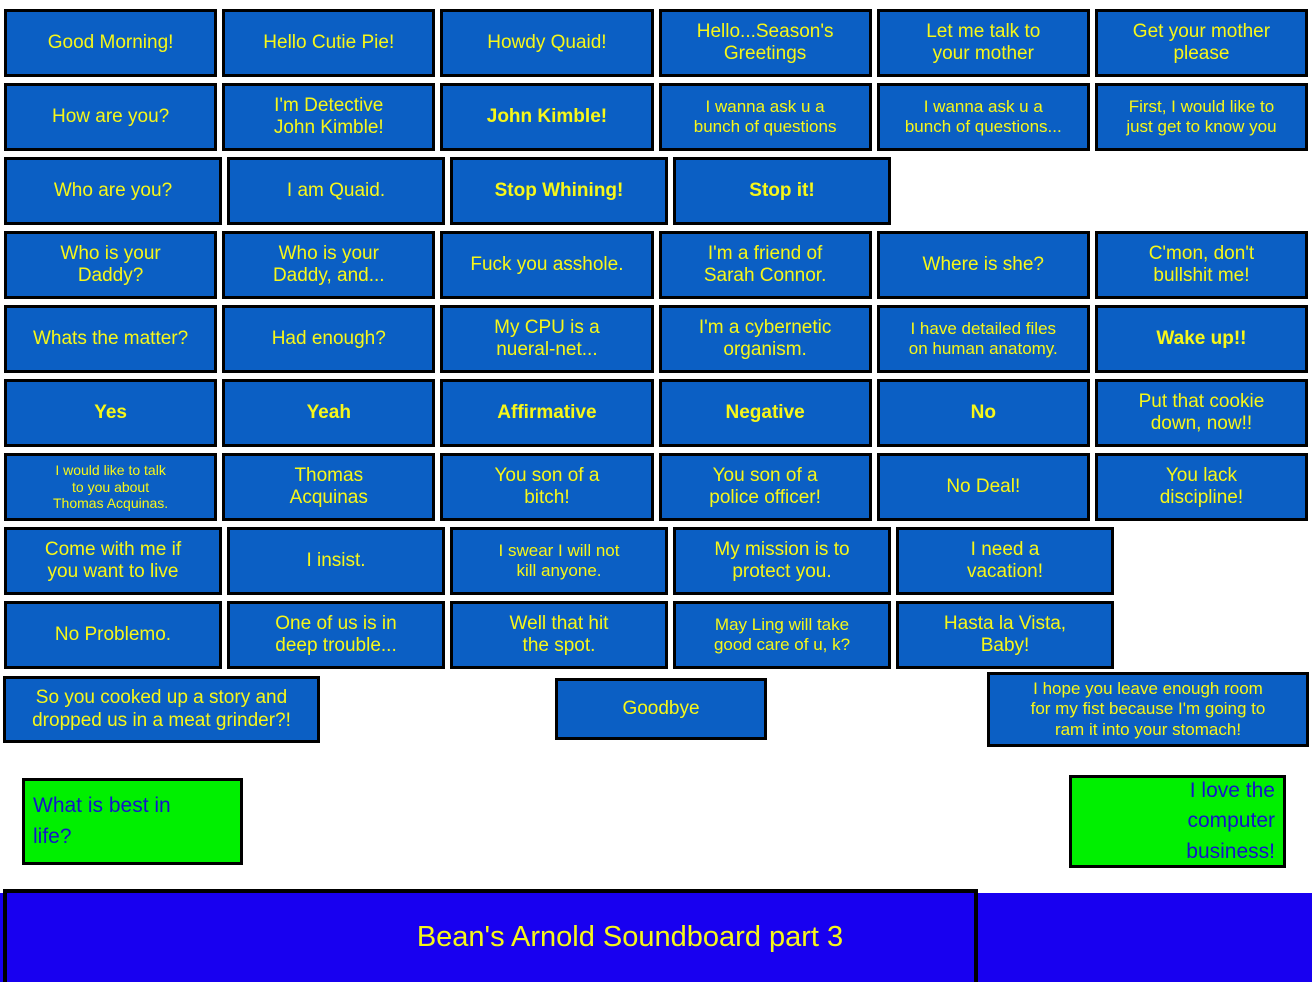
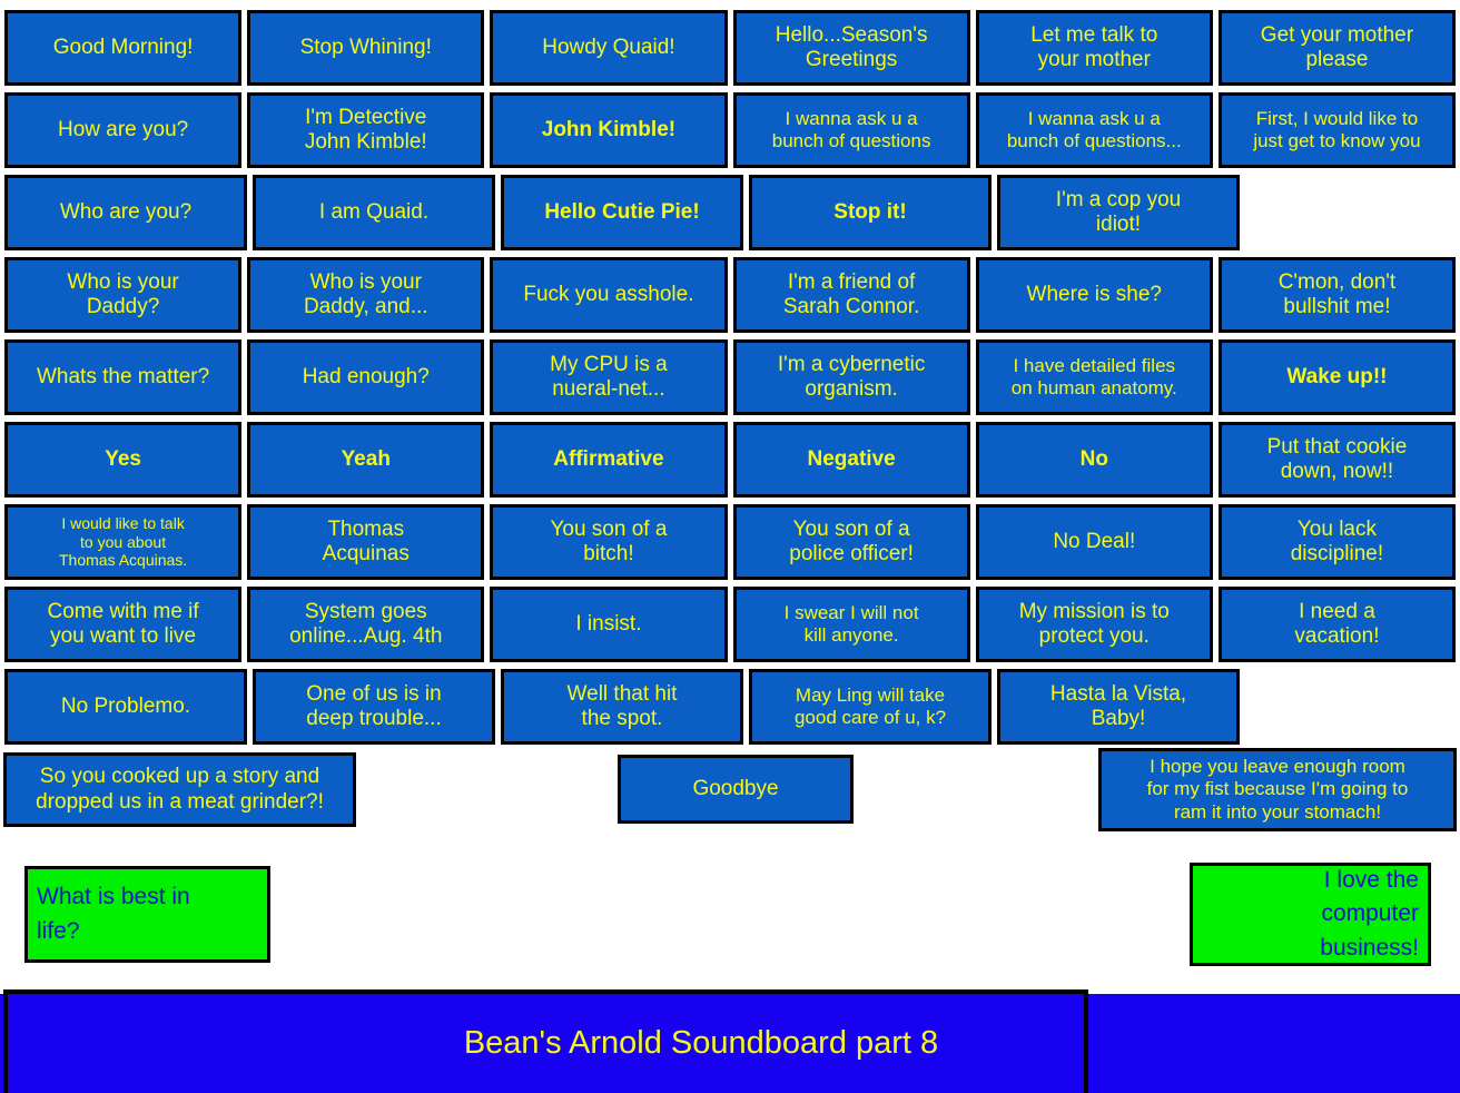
  Good Morning!
- Hello Cutie Pie!
+ Stop Whining!
  Howdy Quaid!
  Hello...Season's
  Greetings
  Let me talk to
  your mother
  Get your mother
  please
  How are you?
  I'm Detective
  John Kimble!
  John Kimble!
  I wanna ask u a
  bunch of questions
  I wanna ask u a
  bunch of questions...
  First, I would like to
  just get to know you
  Who are you?
  I am Quaid.
- Stop Whining!
+ Hello Cutie Pie!
  Stop it!
+ I'm a cop you
+ idiot!
  Who is your
  Daddy?
  Who is your
  Daddy, and...
  Fuck you asshole.
  I'm a friend of
  Sarah Connor.
  Where is she?
  C'mon, don't
  bullshit me!
  Whats the matter?
  Had enough?
  My CPU is a
  nueral-net...
  I'm a cybernetic
  organism.
  I have detailed files
  on human anatomy.
  Wake up!!
  Yes
  Yeah
  Affirmative
  Negative
  No
  Put that cookie
  down, now!!
  I would like to talk
  to you about
  Thomas Acquinas.
  Thomas
  Acquinas
  You son of a
  bitch!
  You son of a
  police officer!
  No Deal!
  You lack
  discipline!
  Come with me if
  you want to live
+ System goes
+ online...Aug. 4th
  I insist.
  I swear I will not
  kill anyone.
  My mission is to
  protect you.
  I need a
  vacation!
  No Problemo.
  One of us is in
  deep trouble...
  Well that hit
  the spot.
  May Ling will take
  good care of u, k?
  Hasta la Vista,
  Baby!
  So you cooked up a story and
  dropped us in a meat grinder?!
  Goodbye
  I hope you leave enough room
  for my fist because I'm going to
  ram it into your stomach!
  What is best in
  life?
  I love the
  computer
  business!
- Bean's Arnold Soundboard part 3
+ Bean's Arnold Soundboard part 8
